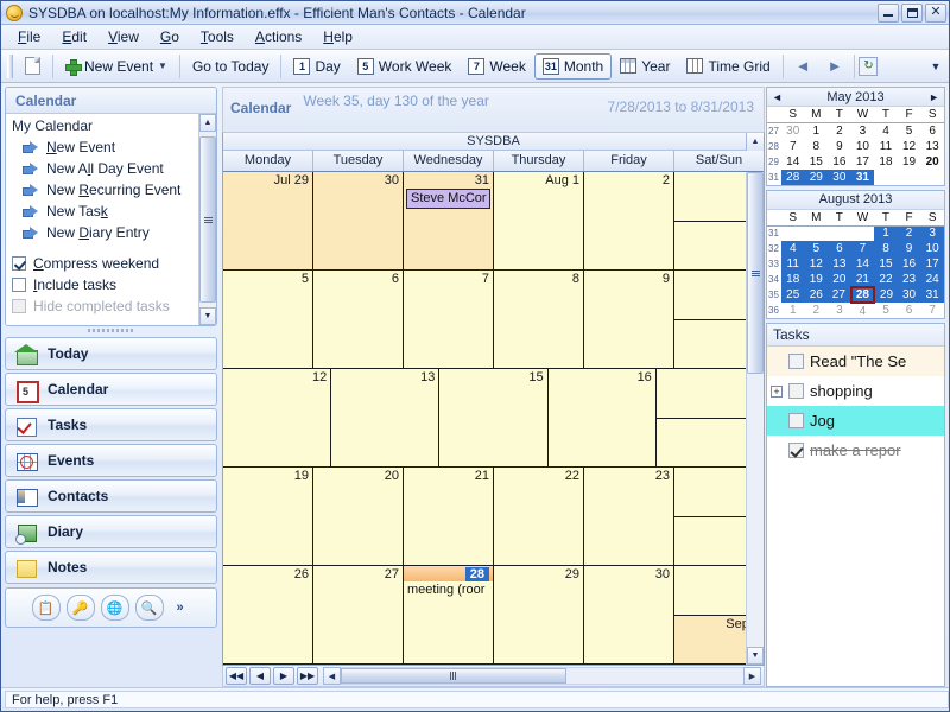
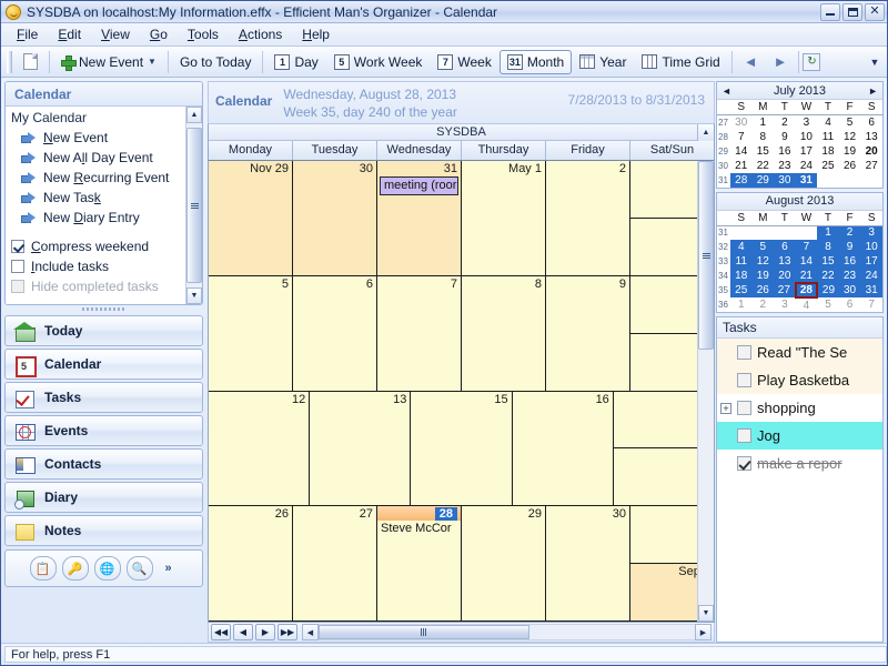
- SYSDBA on localhost:My Information.effx - Efficient Man's Contacts - Calendar
+ SYSDBA on localhost:My Information.effx - Efficient Man's Organizer - Calendar
  ✕
  File
  Edit
  View
  Go
  Tools
  Actions
  Help
  New Event
  ▼
  Go to Today
  1
  Day
  5
  Work Week
  7
  Week
  31
  Month
  Year
  Time Grid
  ◄
  ►
  ↻
  ▼
  Calendar
  My Calendar
  New Event
  New All Day Event
  New Recurring Event
  New Task
  New Diary Entry
  Compress weekend
  Include tasks
  Hide completed tasks
  Today
  Calendar
  Tasks
  Events
  Contacts
  Diary
  Notes
  📋
  🔑
  🌐
  🔍
  »
  Calendar
+ Wednesday, August 28, 2013
- Week 35, day 130 of the year
+ Week 35, day 240 of the year
  7/28/2013 to 8/31/2013
  SYSDBA
  Monday
  Tuesday
  Wednesday
  Thursday
  Friday
  Sat/Sun
- Jul 29
+ Nov 29
  30
  31
- Steve McCor
+ meeting (roor
- Aug 1
+ May 1
  2
  5
  6
  7
  8
  9
  12
  13
  15
  16
- 19
- 20
- 21
- 22
- 23
  26
  27
  28
- meeting (roor
+ Steve McCor
  29
  30
  ◀◀
  ◀
  ▶
  ▶▶
  ◄
- May 2013
+ July 2013
  ►
  	S	M	T	W	T	F	S
  27	30	1	2	3	4	5	6
  28	7	8	9	10	11	12	13
  29	14	15	16	17	18	19	20
+ 30	21	22	23	24	25	26	27
  31	28	29	30	31
  August 2013
  	S	M	T	W	T	F	S
  31					1	2	3
  32	4	5	6	7	8	9	10
  33	11	12	13	14	15	16	17
  34	18	19	20	21	22	23	24
  35	25	26	27	28	29	30	31
  36	1	2	3	4	5	6	7
  Tasks
  Read "The Se
+ Play Basketbа
  +
  shopping
  Jog
  make a repor
  For help, press F1
